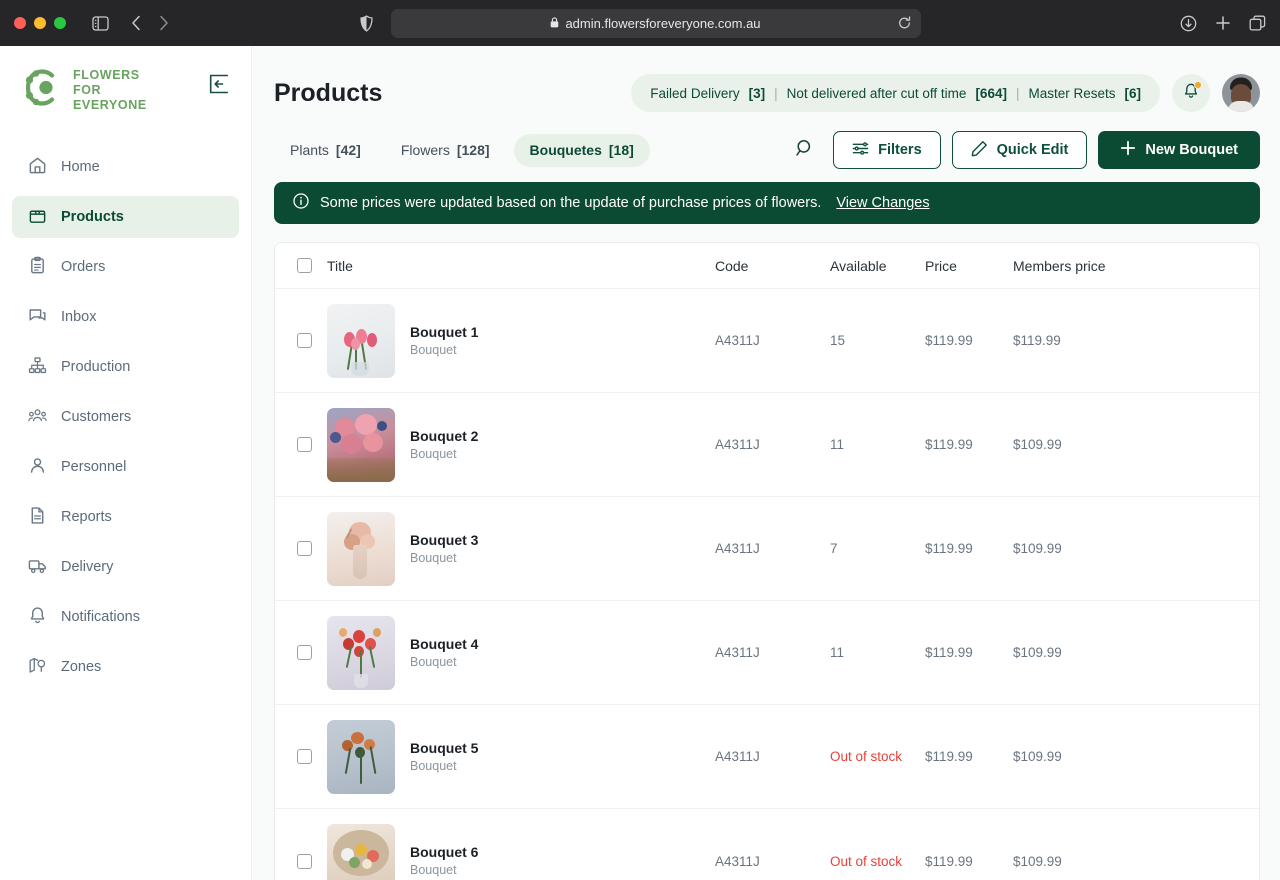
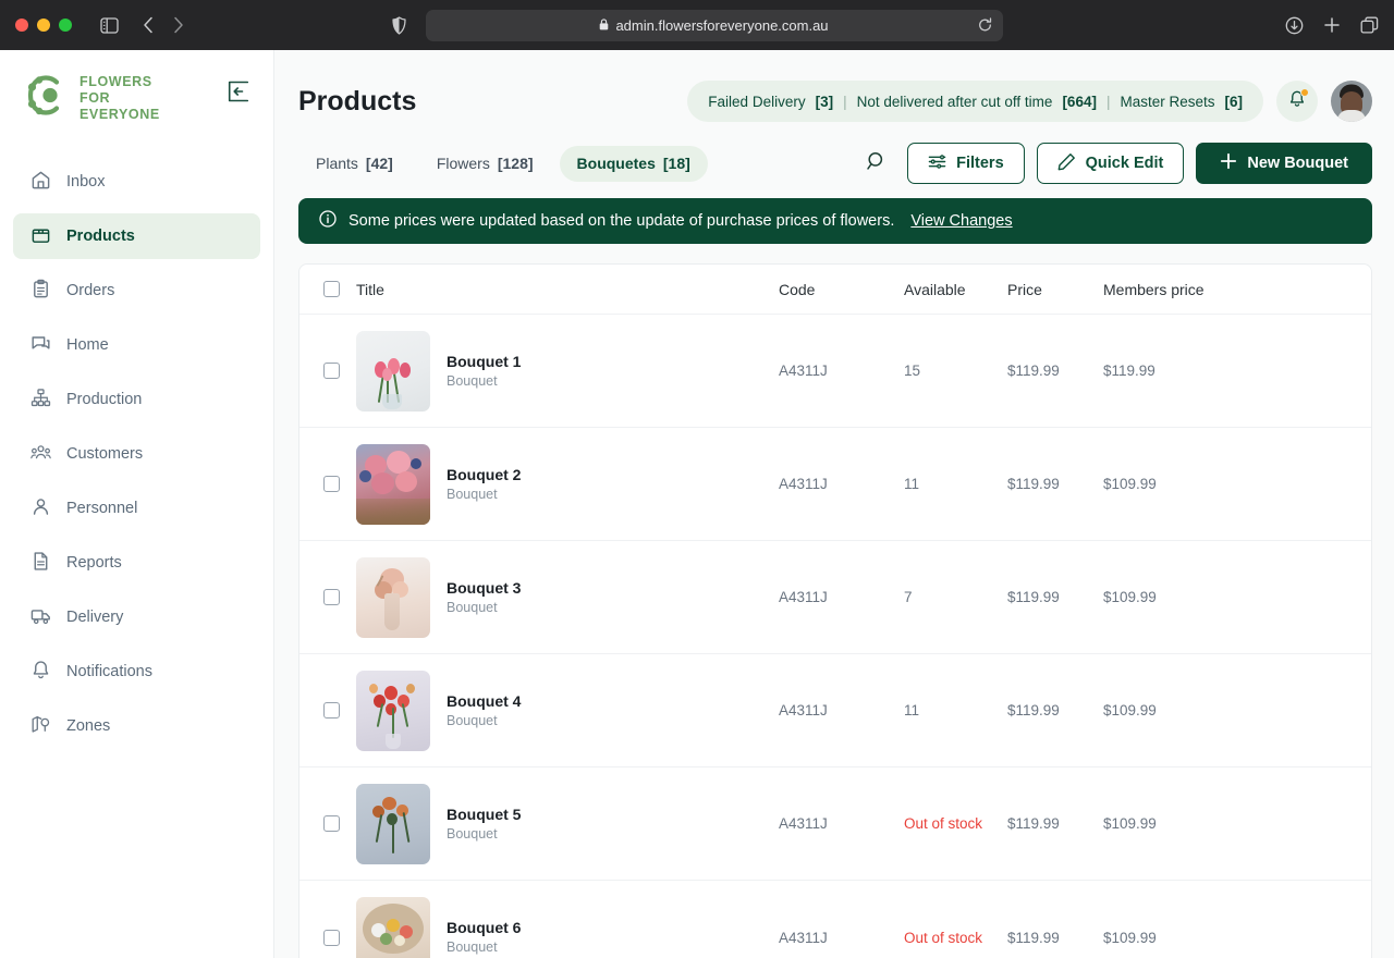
  admin.flowersforeveryone.com.au
  FLOWERS
  FOR
  EVERYONE
- Home
+ Inbox
  Products
  Orders
- Inbox
+ Home
  Production
  Customers
  Personnel
  Reports
  Delivery
  Notifications
  Zones
  Products
  Failed Delivery
  [3]
  |
  Not delivered after cut off time
  [664]
  |
  Master Resets
  [6]
  Plants
  [42]
  Flowers
  [128]
  Bouquetes
  [18]
  Filters
  Quick Edit
  New Bouquet
  Some prices were updated based on the update of purchase prices of flowers.
  View Changes
  Title
  Code
  Available
  Price
  Members price
  Bouquet 1
  Bouquet
  A4311J
  15
  $119.99
  $119.99
  Bouquet 2
  Bouquet
  A4311J
  11
  $119.99
  $109.99
  Bouquet 3
  Bouquet
  A4311J
  7
  $119.99
  $109.99
  Bouquet 4
  Bouquet
  A4311J
  11
  $119.99
  $109.99
  Bouquet 5
  Bouquet
  A4311J
  Out of stock
  $119.99
  $109.99
  Bouquet 6
  Bouquet
  A4311J
  Out of stock
  $119.99
  $109.99
